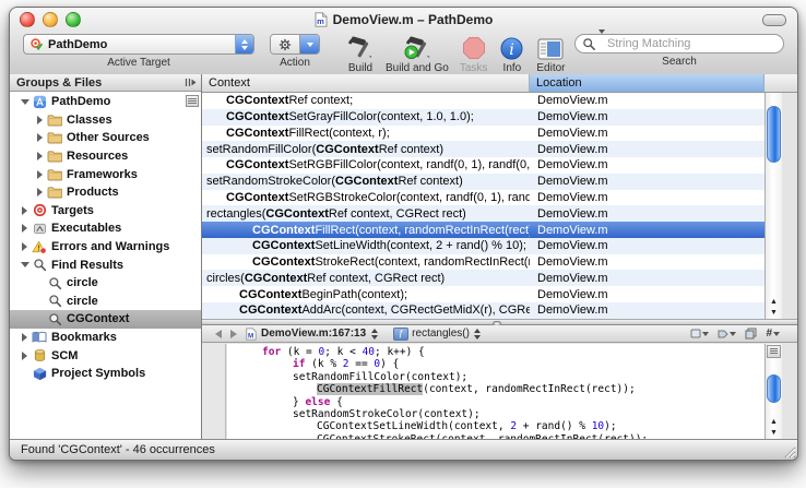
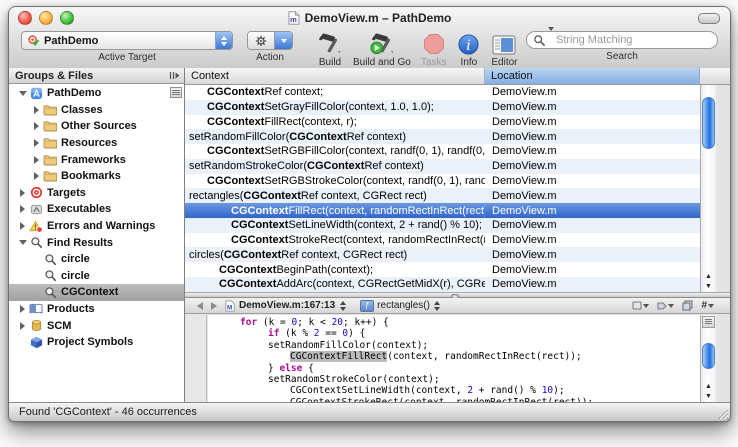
  m
  DemoView.m – PathDemo
  PathDemo
  Active Target
  Action
  Build
  Build and Go
  Tasks
  i
  Info
  Editor
  String Matching
  Search
  Groups & Files
  PathDemo
  Classes
  Other Sources
  Resources
  Frameworks
- Products
+ Bookmarks
  Targets
  Executables
  Errors and Warnings
  Find Results
  circle
  circle
  CGContext
- Bookmarks
+ Products
  SCM
  Project Symbols
  Context
  Location
  CGContextRef context;
  DemoView.m
  CGContextSetGrayFillColor(context, 1.0, 1.0);
  DemoView.m
  CGContextFillRect(context, r);
  DemoView.m
  setRandomFillColor(CGContextRef context)
  DemoView.m
  CGContextSetRGBFillColor(context, randf(0, 1), randf(0,
  DemoView.m
  setRandomStrokeColor(CGContextRef context)
  DemoView.m
  CGContextSetRGBStrokeColor(context, randf(0, 1), rand
  DemoView.m
  rectangles(CGContextRef context, CGRect rect)
  DemoView.m
  CGContextFillRect(context, randomRectInRect(rect
  DemoView.m
  CGContextSetLineWidth(context, 2 + rand() % 10);
  DemoView.m
  CGContextStrokeRect(context, randomRectInRect(
  DemoView.m
  circles(CGContextRef context, CGRect rect)
  DemoView.m
  CGContextBeginPath(context);
  DemoView.m
  CGContextAddArc(context, CGRectGetMidX(r), CGRe
  DemoView.m
  DemoView.m:167:13
  ƒ
  rectangles()
  #
- for (k = 0; k < 40; k++) {
+ for (k = 0; k < 20; k++) {
  if (k % 2 == 0) {
  setRandomFillColor(context);
  CGContextFillRect(context, randomRectInRect(rect));
  } else {
  setRandomStrokeColor(context);
  CGContextSetLineWidth(context, 2 + rand() % 10);
  Found 'CGContext' - 46 occurrences
